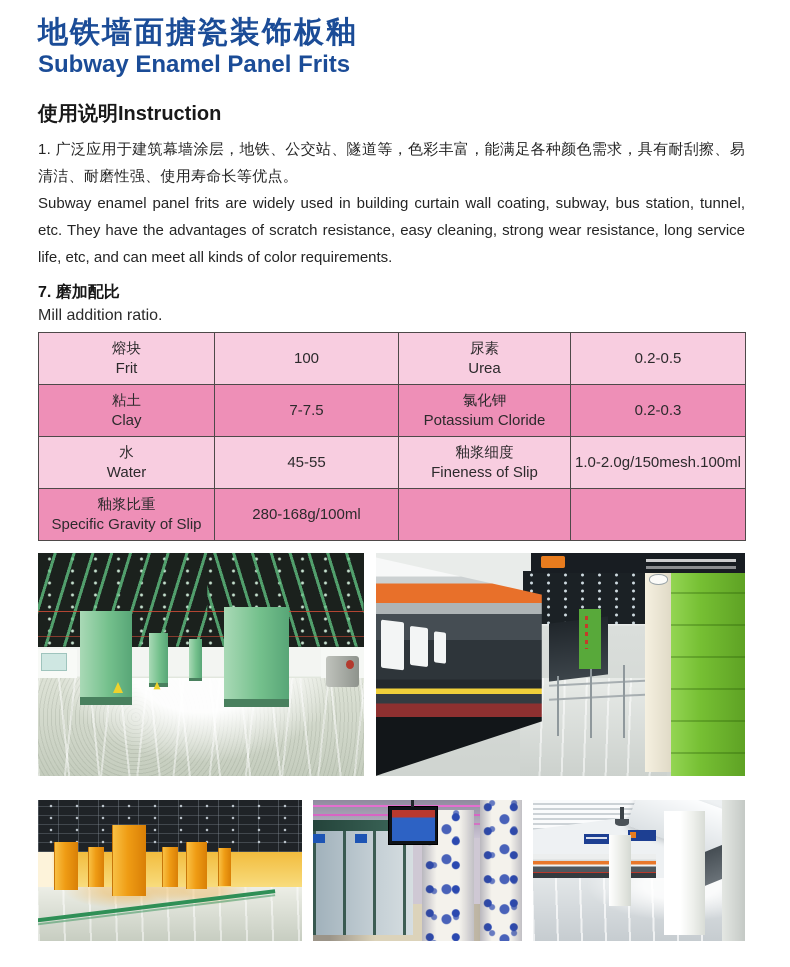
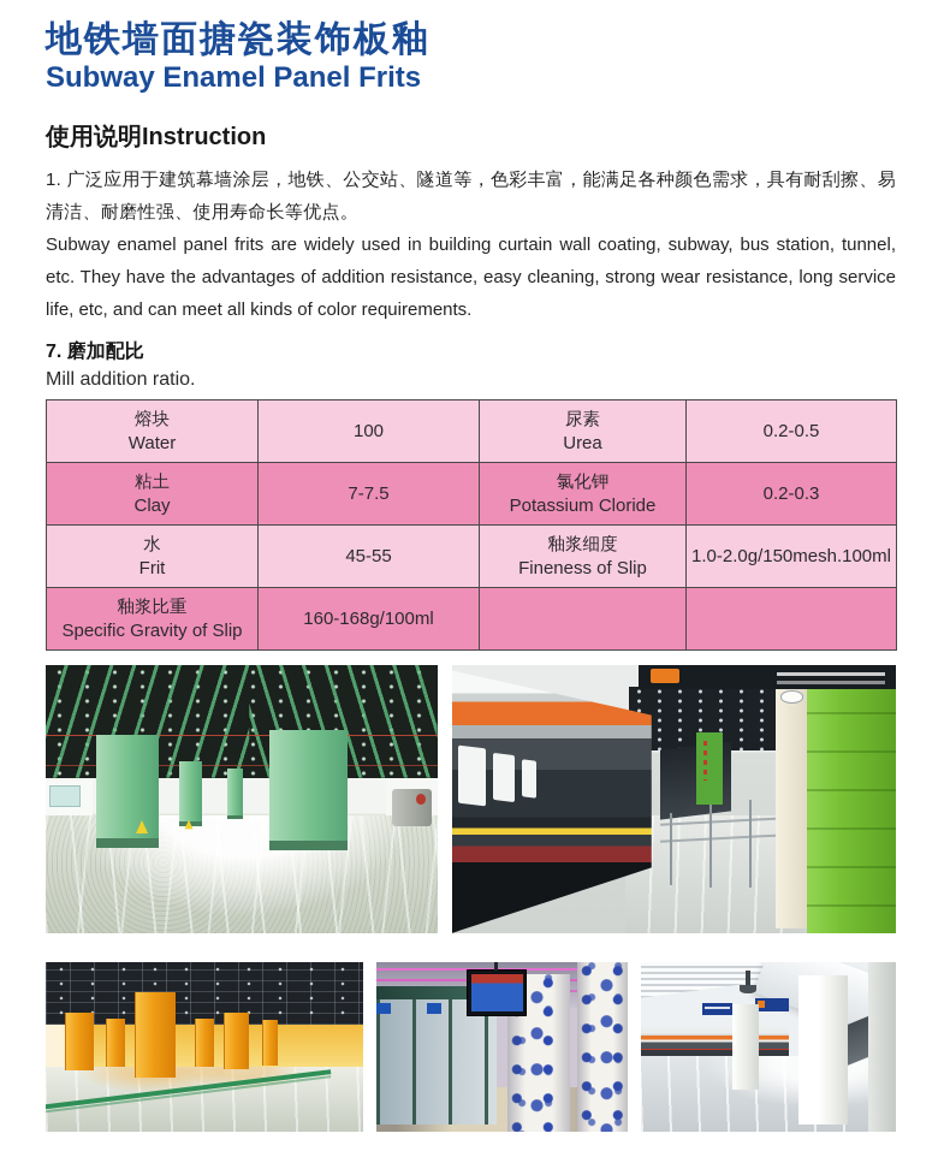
  地铁墙面搪瓷装饰板釉
  Subway Enamel Panel Frits
  使用说明Instruction
  1. 广泛应用于建筑幕墙涂层，地铁、公交站、隧道等，色彩丰富，能满足各种颜色需求，具有耐刮擦、易清洁、耐磨性强、使用寿命长等优点。
- Subway enamel panel frits are widely used in building curtain wall coating, subway, bus station, tunnel, etc. They have the advantages of scratch resistance, easy cleaning, strong wear resistance, long service life, etc, and can meet all kinds of color requirements.
+ Subway enamel panel frits are widely used in building curtain wall coating, subway, bus station, tunnel, etc. They have the advantages of addition resistance, easy cleaning, strong wear resistance, long service life, etc, and can meet all kinds of color requirements.
  7. 磨加配比
  Mill addition ratio.
- 熔块Frit	100	尿素Urea	0.2-0.5
+ 熔块Water	100	尿素Urea	0.2-0.5
  粘土Clay	7-7.5	氯化钾Potassium Cloride	0.2-0.3
- 水Water	45-55	釉浆细度Fineness of Slip	1.0-2.0g/150mesh.100ml
+ 水Frit	45-55	釉浆细度Fineness of Slip	1.0-2.0g/150mesh.100ml
- 釉浆比重Specific Gravity of Slip	280-168g/100ml
+ 釉浆比重Specific Gravity of Slip	160-168g/100ml
